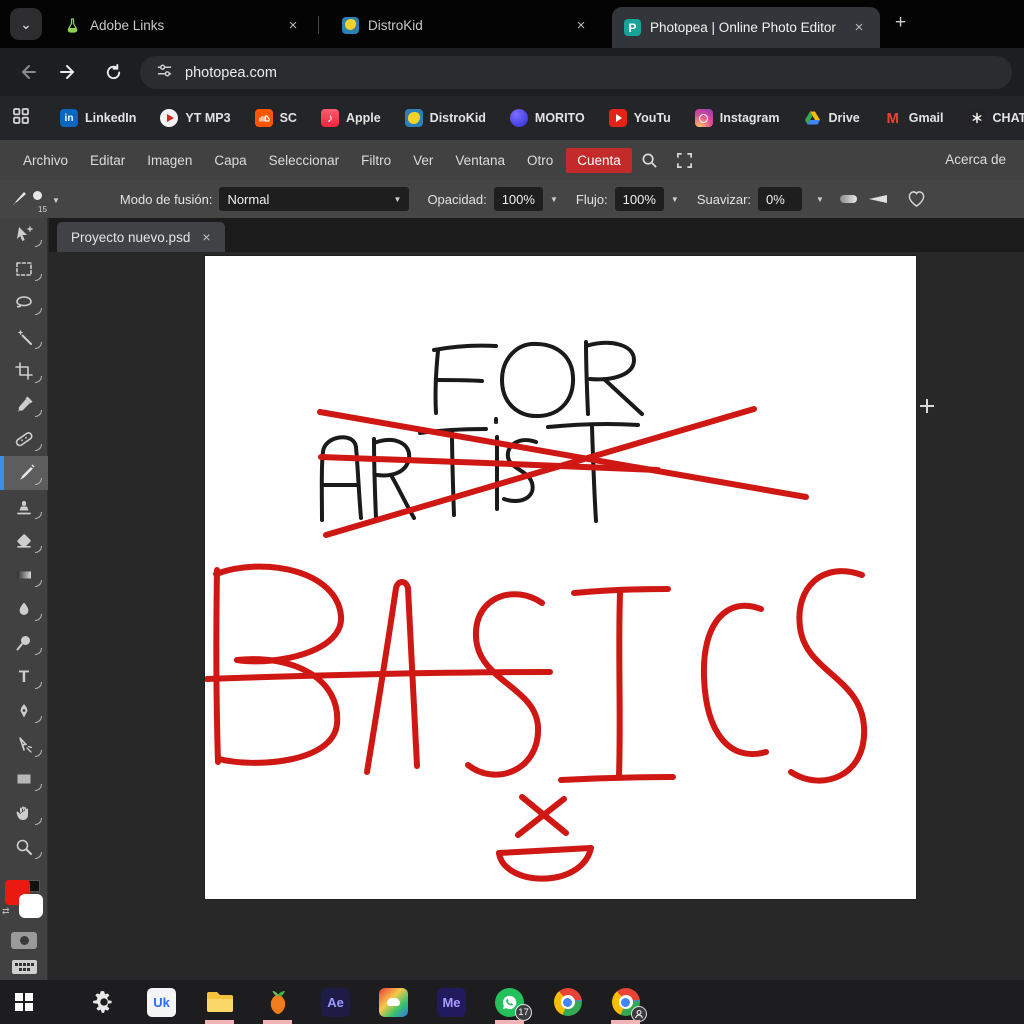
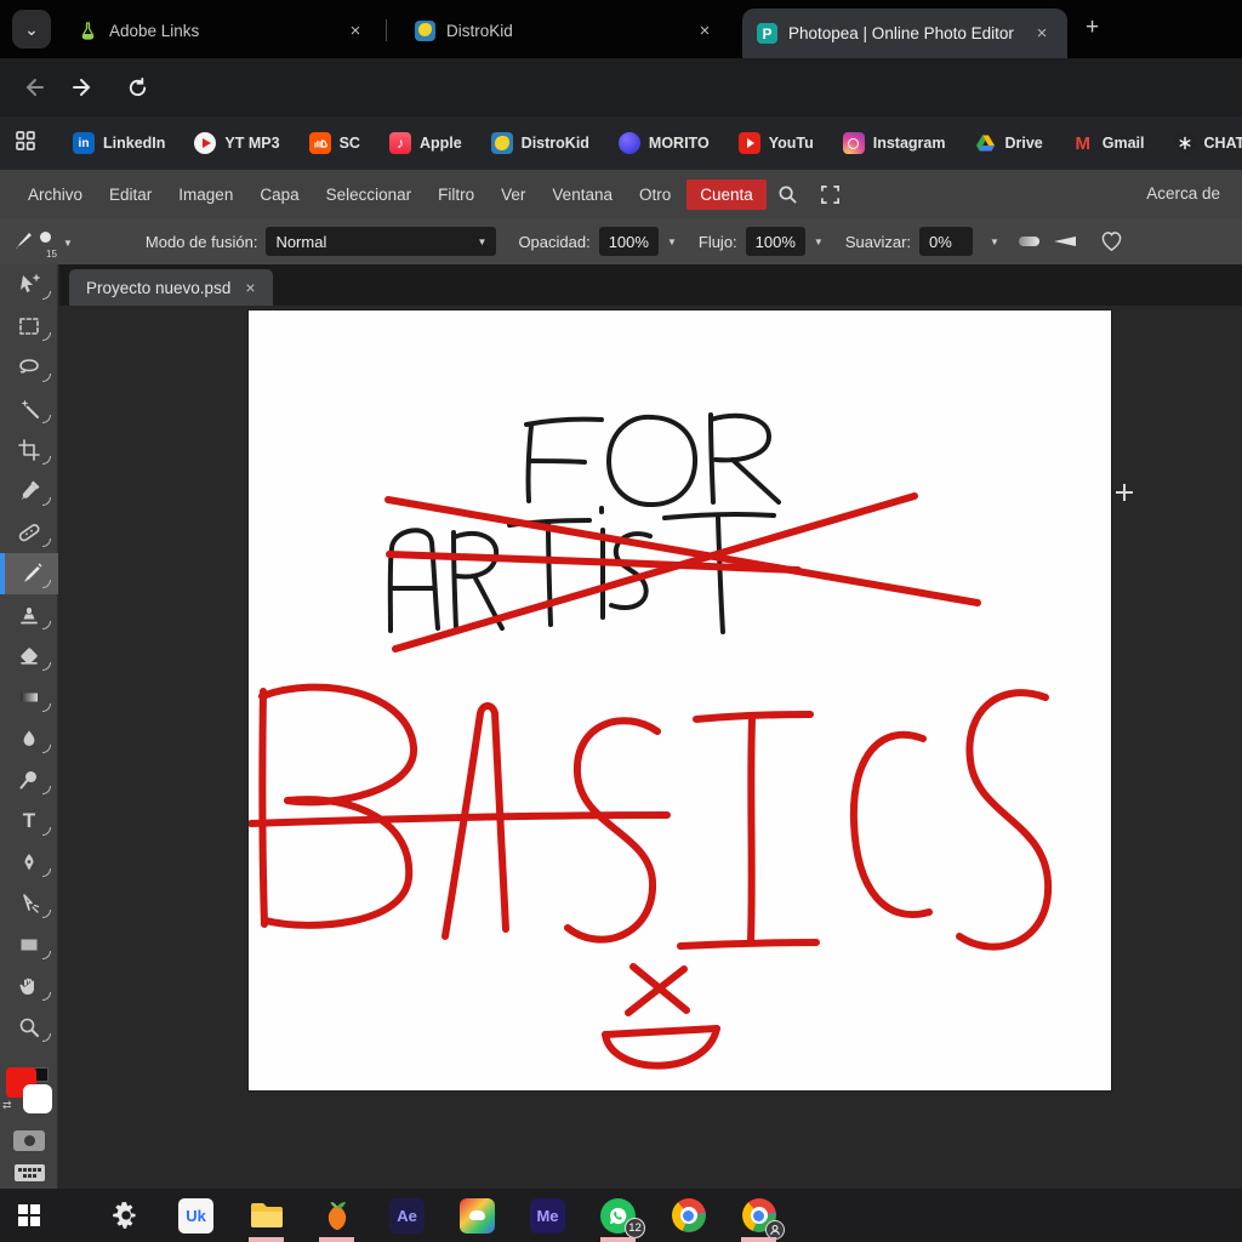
  ⌄
  Adobe Links
  ×
  DistroKid
  ×
  P
  Photopea | Online Photo Editor
  ×
  +
- photopea.com
  in
  LinkedIn
  YT MP3
  SC
  ♪
  Apple
  DistroKid
  MORITO
  YouTu
  Instagram
  Drive
  M
  Gmail
  CHAT
  Archivo
  Editar
  Imagen
  Capa
  Seleccionar
  Filtro
  Ver
  Ventana
  Otro
  Cuenta
  Acerca de
  15
  ▼
  Modo de fusión:
  Normal
  ▼
  Opacidad:
  100%
  ▼
  Flujo:
  100%
  ▼
  Suavizar:
  0%
  ▼
  T
  ⇄
  Proyecto nuevo.psd
  ×
  Uk
  Ae
  Me
- 17
+ 12
